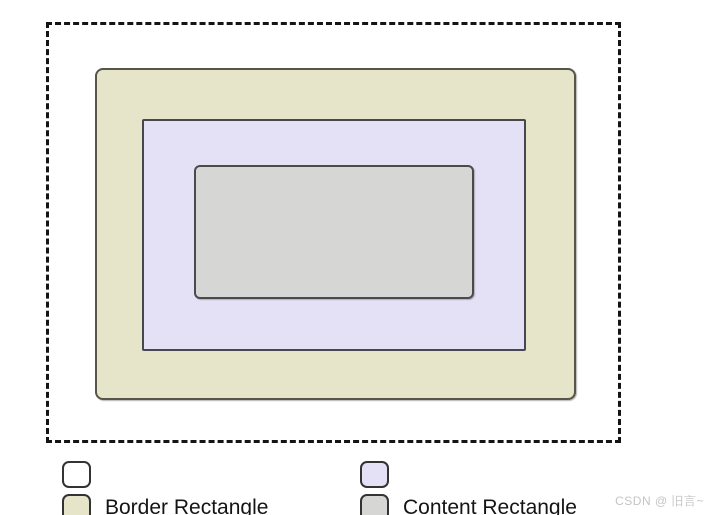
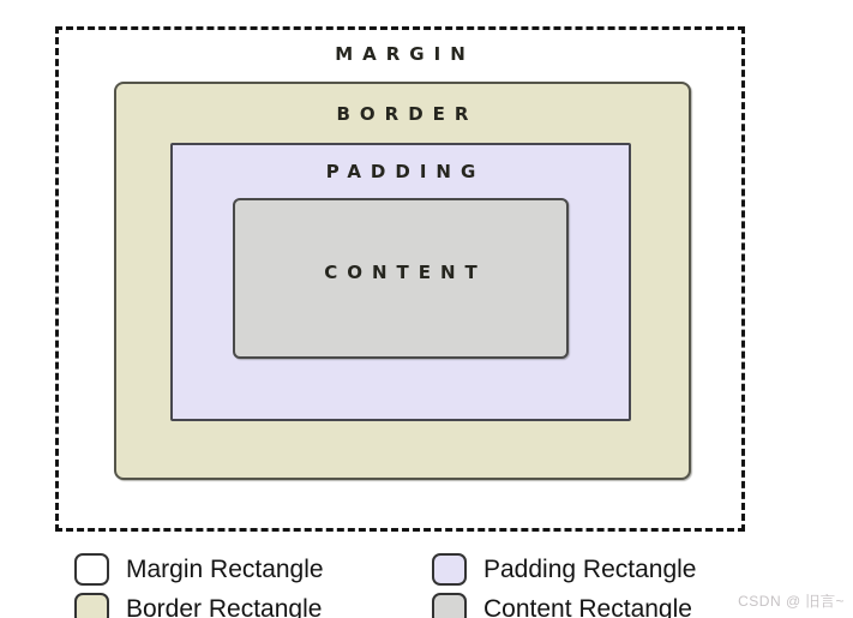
+ MARGIN
+ BORDER
+ PADDING
+ CONTENT
+ Margin Rectangle
+ Padding Rectangle
  Border Rectangle
  Content Rectangle
  CSDN @ 旧言~
